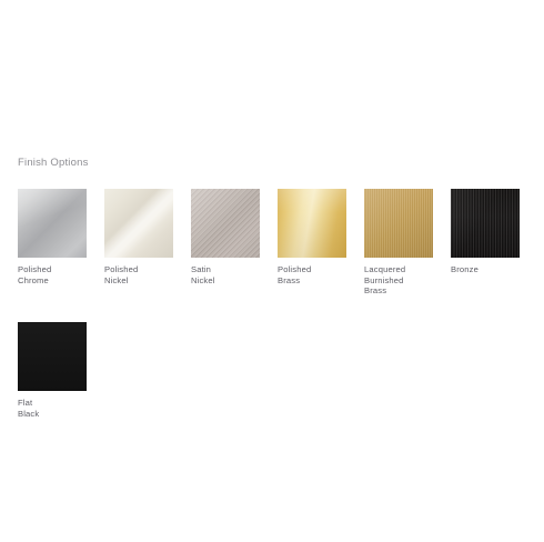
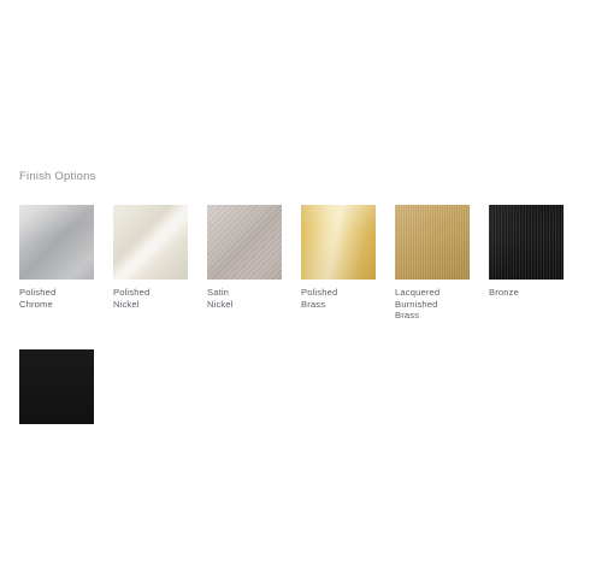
  Finish Options
  Polished
  Chrome
  Polished
  Nickel
  Satin
  Nickel
  Polished
  Brass
  Lacquered
  Burnished
  Brass
  Bronze
- Flat
- Black
